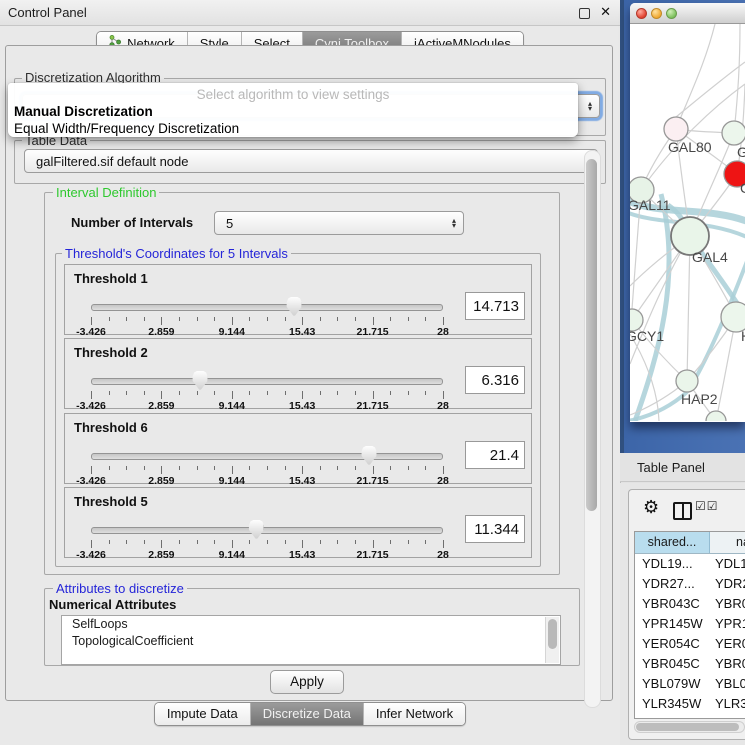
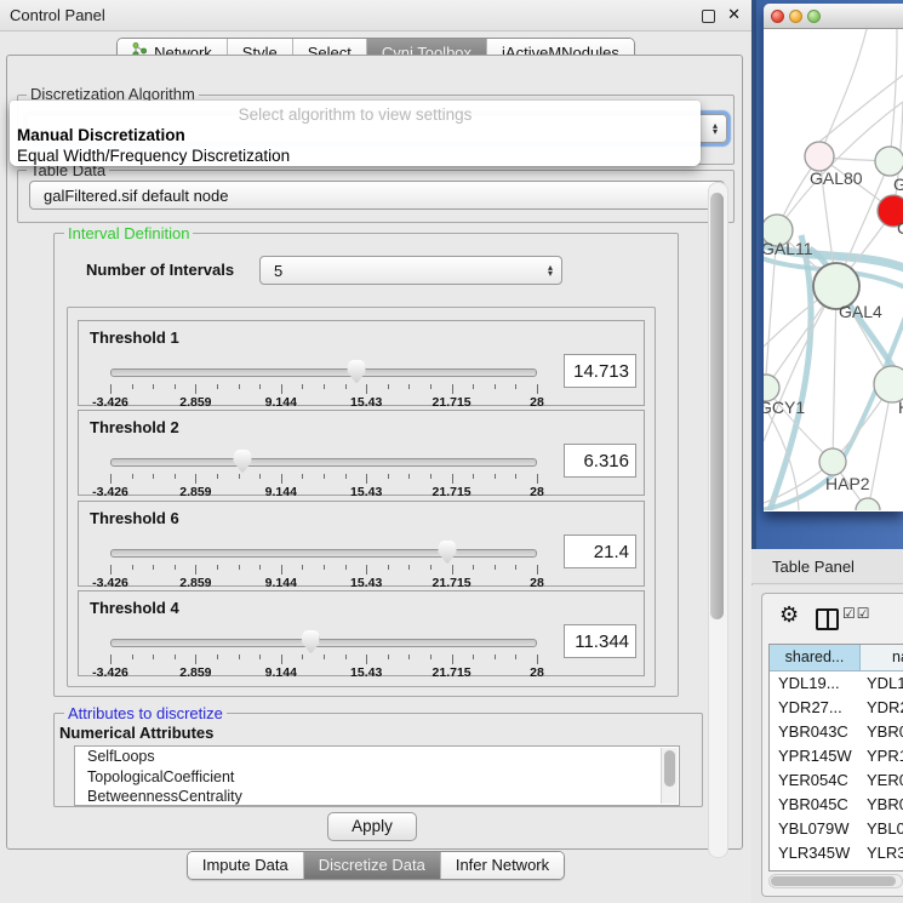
  Control Panel
  ✕
  Network
  Style
  Select
  Cyni Toolbox
  jActiveMNodules
  Discretization Algorithm
  ▴
  ▾
  Select algorithm to view settings
  Manual Discretization
  Equal Width/Frequency Discretization
  Table Data
  galFiltered.sif default node
  Interval Definition
  Number of Intervals
  5
  ▴
  ▾
- Threshold's Coordinates for 5 Intervals
  Threshold 1
  -3.426
  2.859
  9.144
  15.43
  21.715
  28
  14.713
  Threshold 2
  -3.426
  2.859
  9.144
  15.43
  21.715
  28
  6.316
  Threshold 6
  -3.426
  2.859
  9.144
  15.43
  21.715
  28
  21.4
- Threshold 5
+ Threshold 4
  -3.426
  2.859
  9.144
  15.43
  21.715
  28
  11.344
  Attributes to discretize
  Numerical Attributes
  SelfLoops
  TopologicalCoefficient
+ BetweennessCentrality
  Apply
  Impute Data
  Discretize Data
  Infer Network
  GAL80
  GAL11
  GAL4
  GCY1
  HAP2
  Table Panel
  ⚙
  ☑☑
  shared...
  YDL19...
  YDL1
  YDR27...
  YDR
  YBR043C
  YBR
  YPR145W
  YPR
  YER054C
  YER
  YBR045C
  YBR
  YBL079W
  YBL0
  YLR345W
  YLR3
